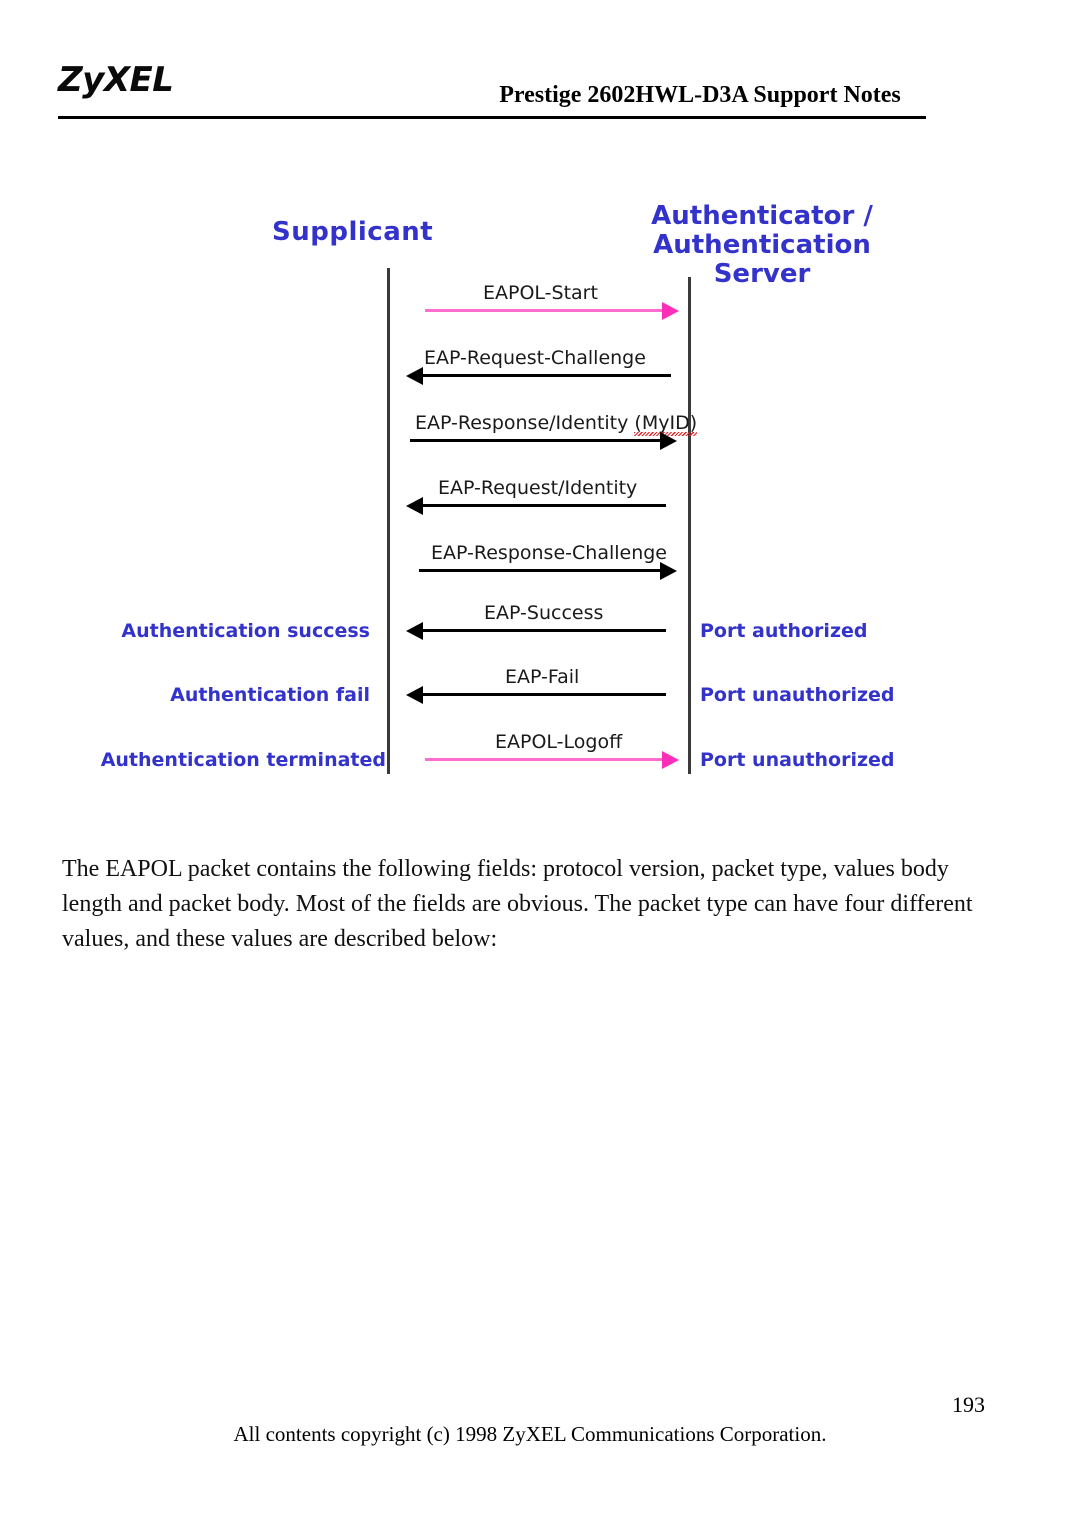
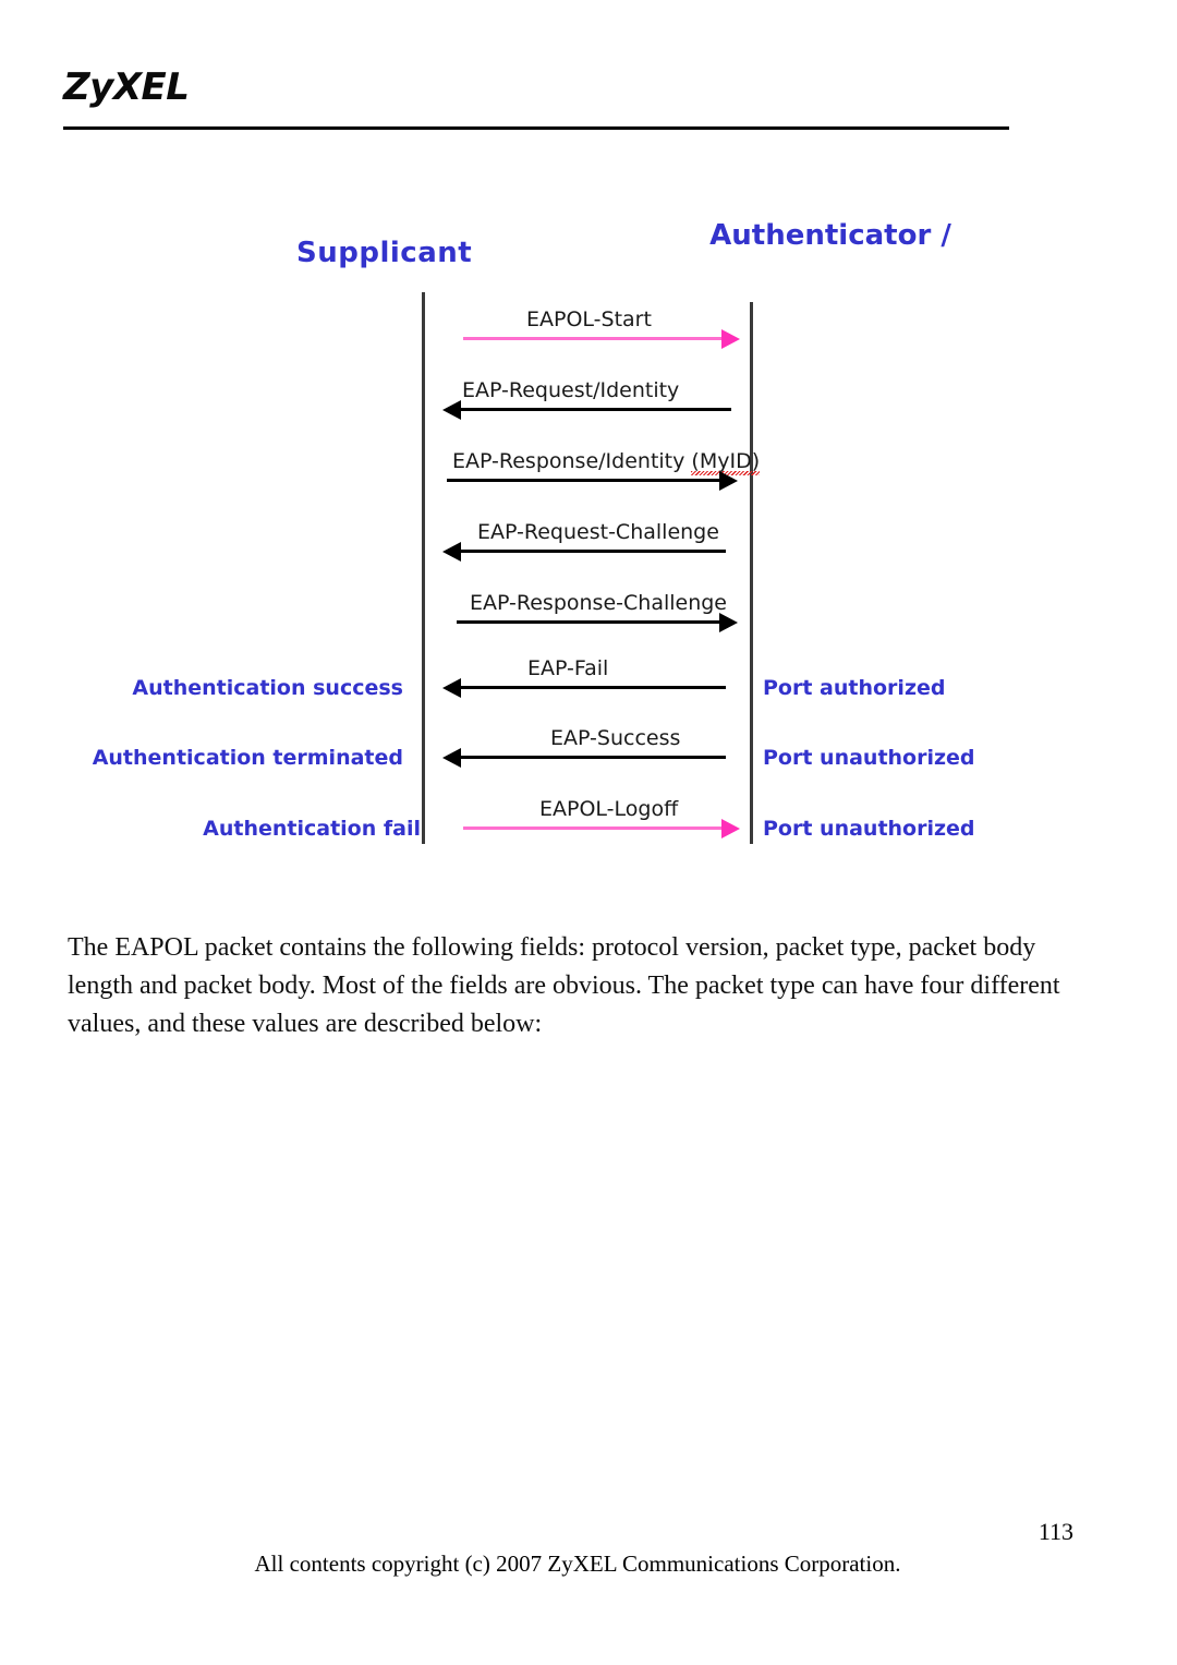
  ZyXEL
- Prestige 2602HWL-D3A Support Notes
  Supplicant
  Authenticator /
- Authentication Server
  EAPOL-Start
- EAP-Request-Challenge
+ EAP-Request/Identity
  EAP-Response/Identity (MyID)
- EAP-Request/Identity
+ EAP-Request-Challenge
  EAP-Response-Challenge
- EAP-Success
+ EAP-Fail
  Authentication success
  Port authorized
- EAP-Fail
+ EAP-Success
- Authentication fail
+ Authentication terminated
  Port unauthorized
  EAPOL-Logoff
- Authentication terminated
+ Authentication fail
  Port unauthorized
- The EAPOL packet contains the following fields: protocol version, packet type, values body length and packet body. Most of the fields are obvious. The packet type can have four different values, and these values are described below:
+ The EAPOL packet contains the following fields: protocol version, packet type, packet body length and packet body. Most of the fields are obvious. The packet type can have four different values, and these values are described below:
- 193
+ 113
- All contents copyright (c) 1998 ZyXEL Communications Corporation.
+ All contents copyright (c) 2007 ZyXEL Communications Corporation.
